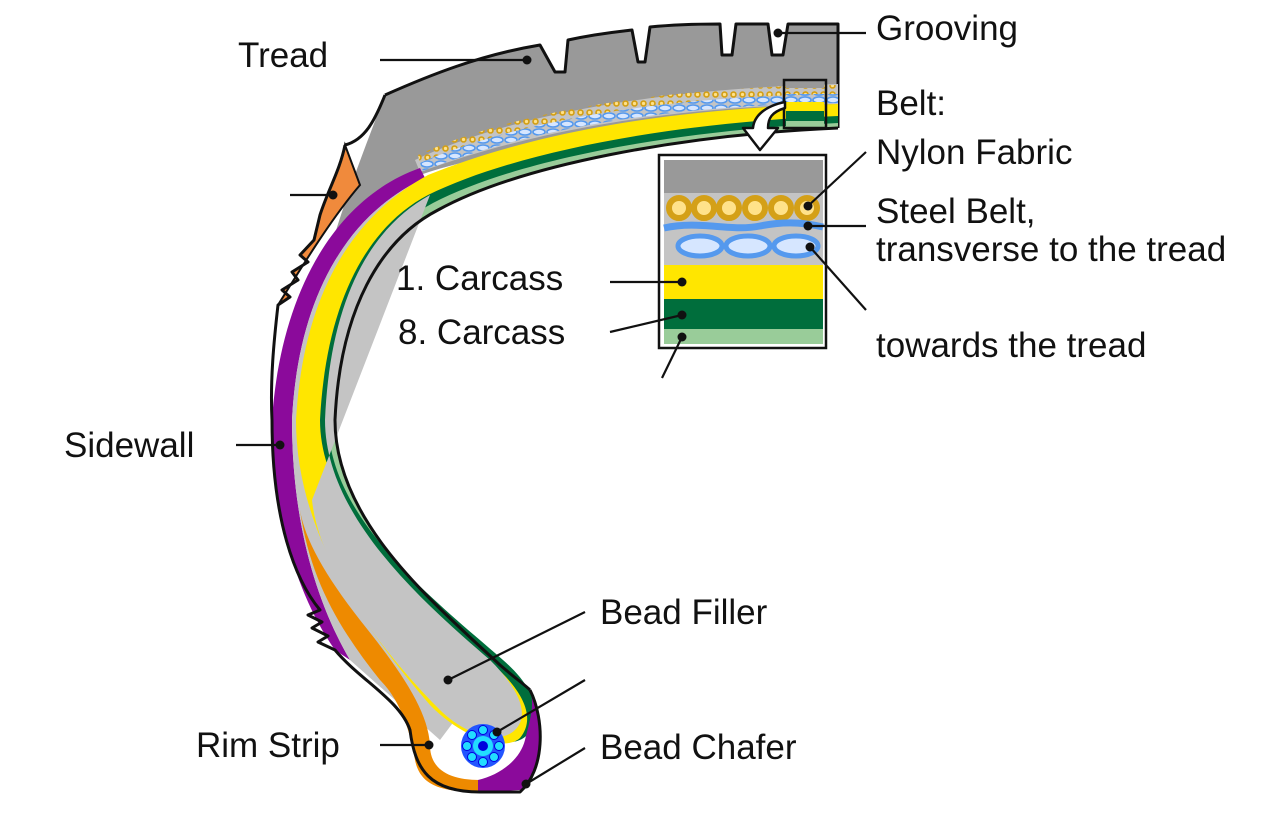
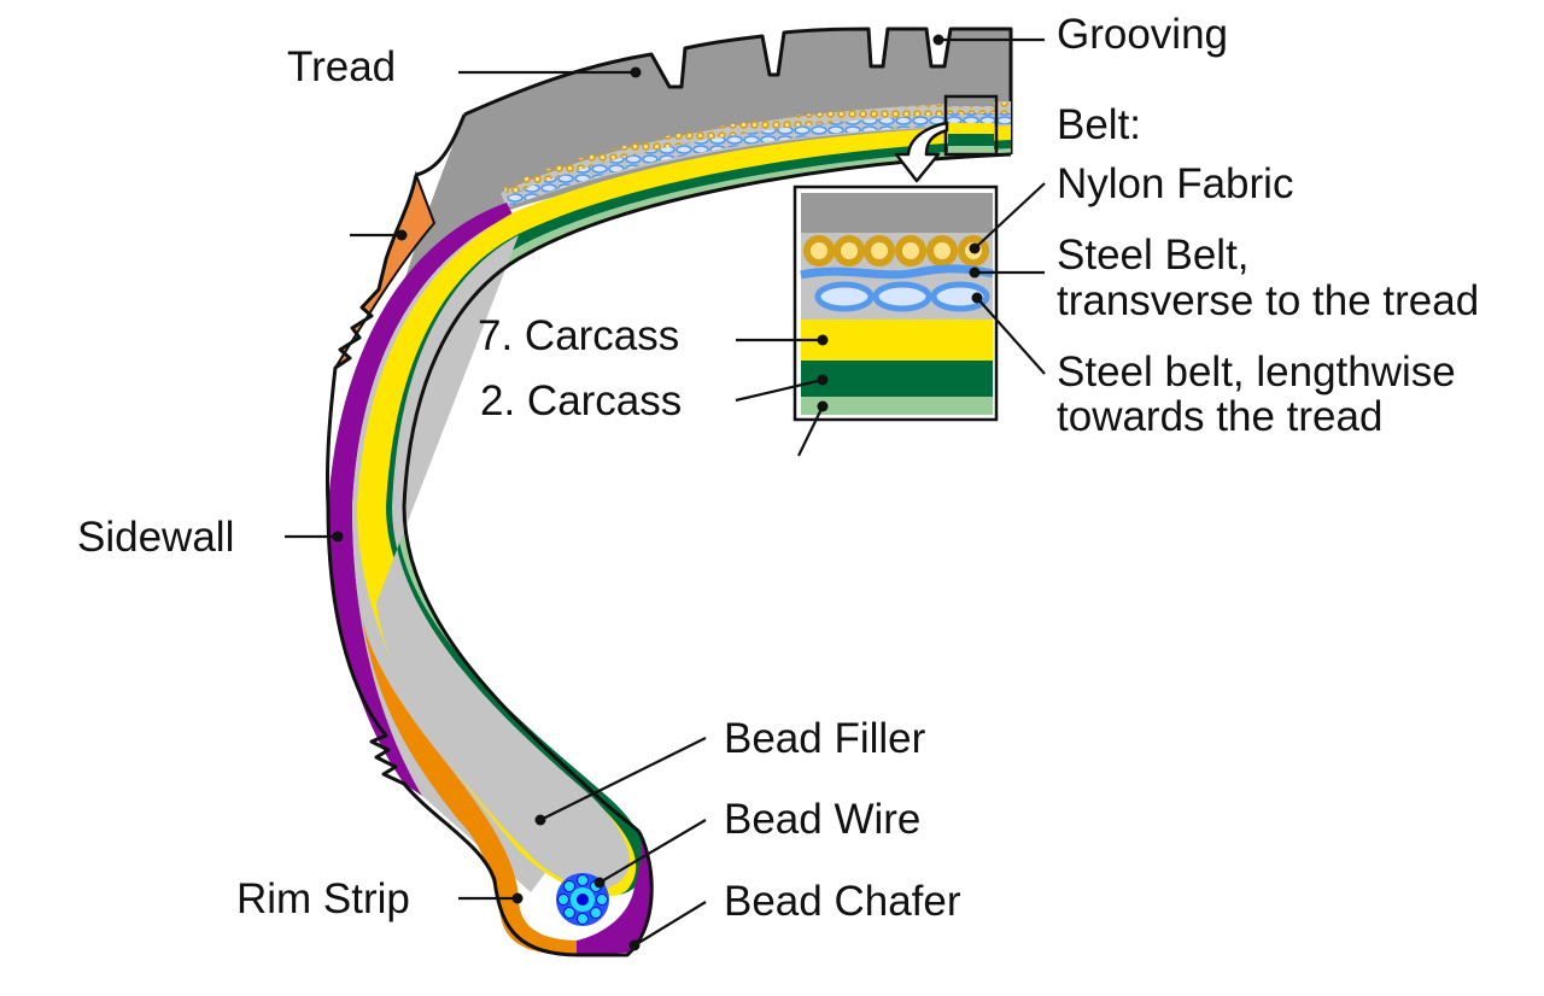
  Tread
  Grooving
  Belt:
  Nylon Fabric
  Steel Belt,
  transverse to the tread
+ Steel belt, lengthwise
  towards the tread
- 1. Carcass
+ 7. Carcass
- 8. Carcass
+ 2. Carcass
  Sidewall
  Bead Filler
+ Bead Wire
  Rim Strip
  Bead Chafer
